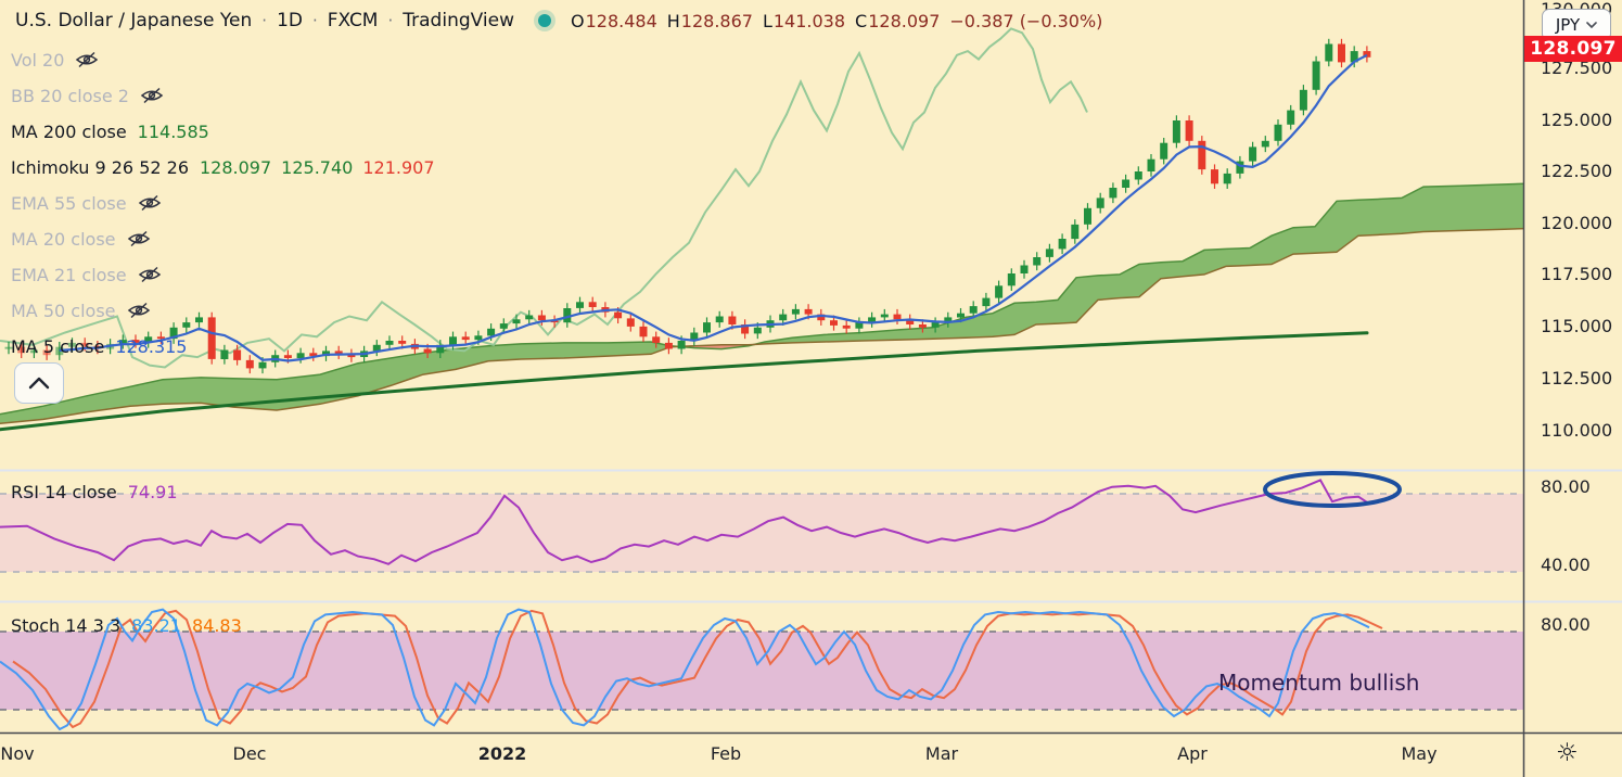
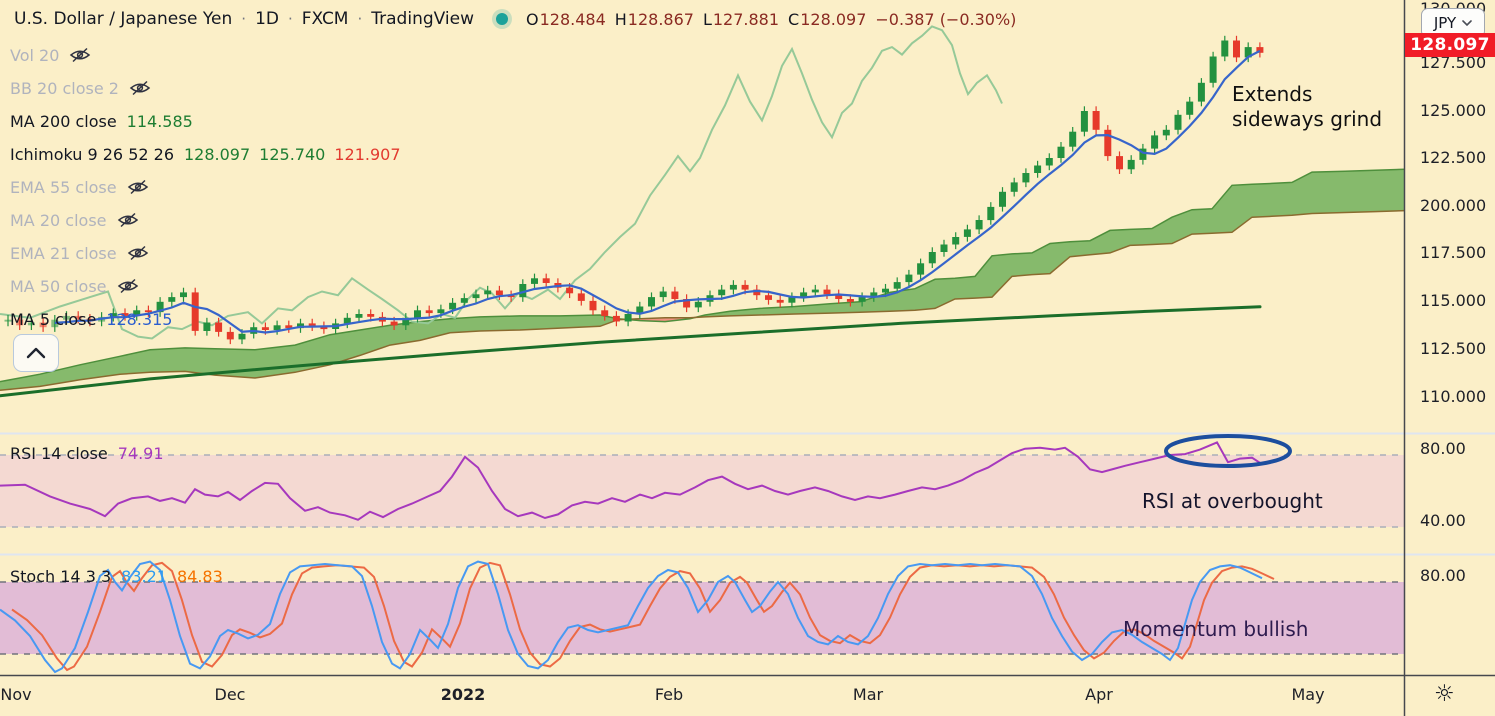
  U.S. Dollar / Japanese Yen
  ·
  1D
  ·
  FXCM
  ·
  TradingView
  O
  128.484
  H
  128.867
  L
- 141.038
+ 127.881
  C
  128.097
  −0.387 (−0.30%)
  Vol 20
  BB 20 close 2
  MA 200 close
  114.585
  Ichimoku 9 26 52 26
  128.097
  125.740
  121.907
  EMA 55 close
  MA 20 close
  EMA 21 close
  MA 50 close
  MA 5 close
  128.315
  RSI 14 close
  74.91
  Stoch 14 3 3
  83.21
  84.83
+ Extends
+ sideways grind
+ RSI at overbought
  Momentum bullish
  127.500
  125.000
  122.500
- 120.000
+ 200.000
  117.500
  115.000
  112.500
  110.000
  80.00
  40.00
  80.00
  JPY
  128.097
  Nov
  Dec
  2022
  Feb
  Mar
  Apr
  May
  ☼
